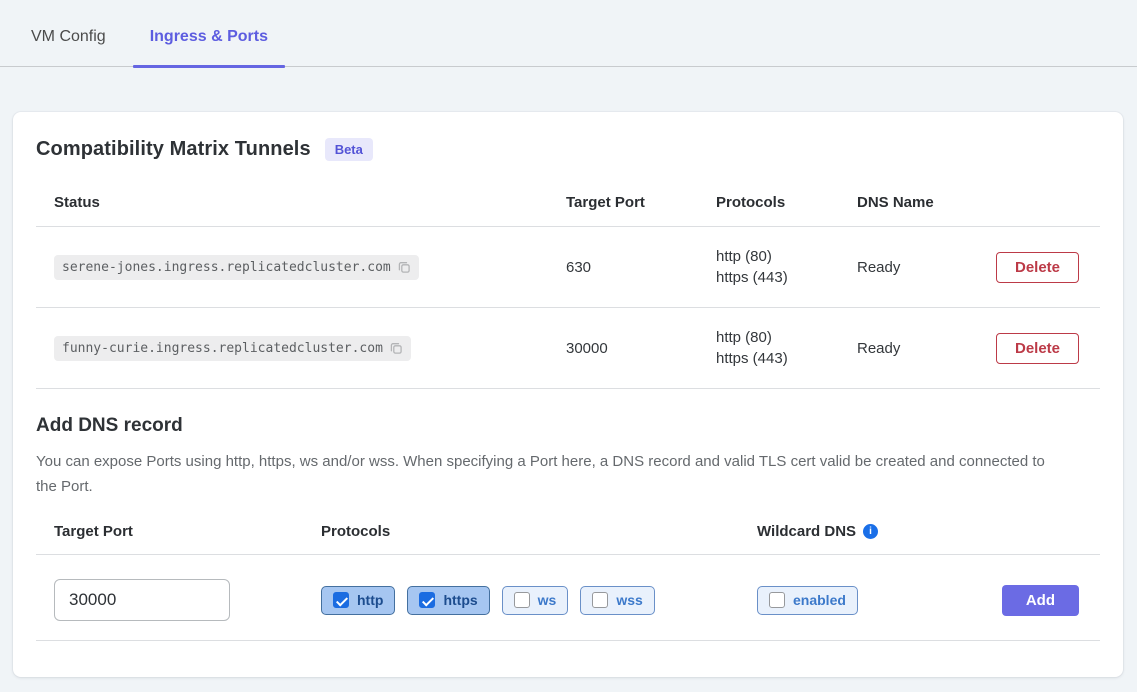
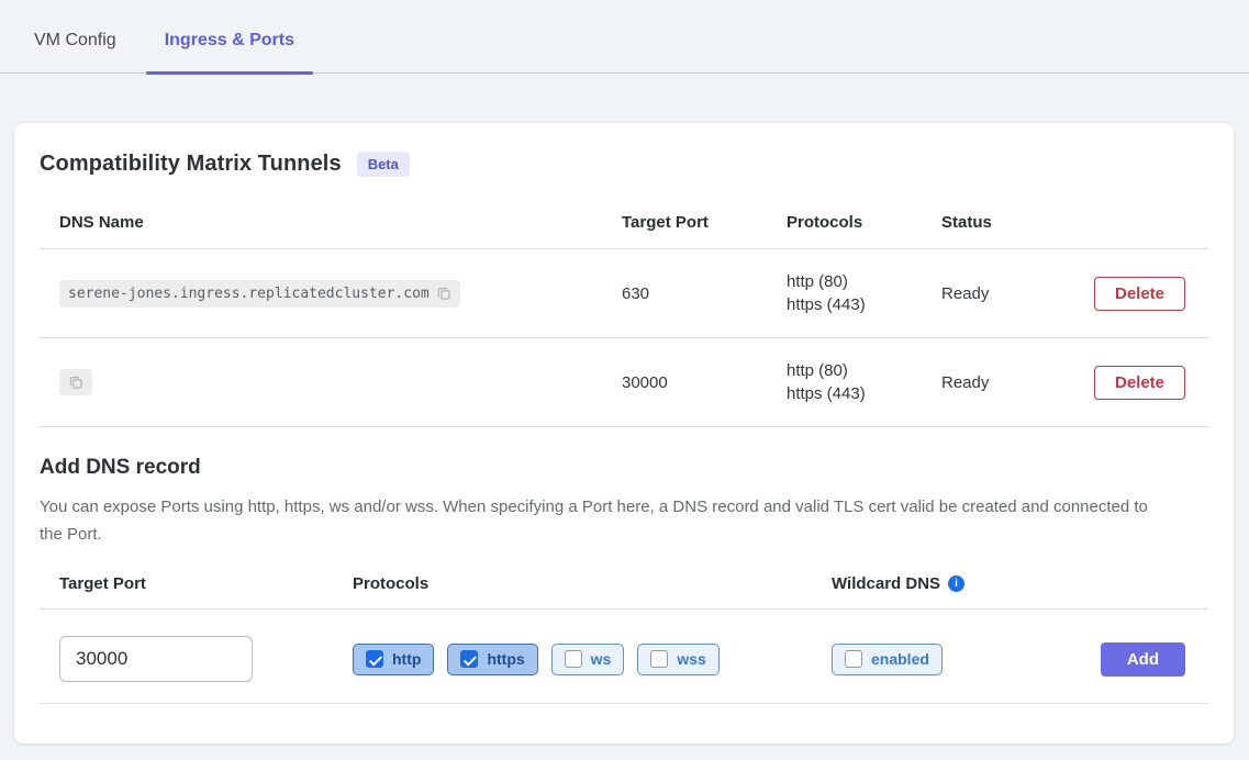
  VM Config
  Ingress & Ports
  Compatibility Matrix Tunnels
  Beta
- Status
+ DNS Name
  Target Port
  Protocols
- DNS Name
+ Status
  serene-jones.ingress.replicatedcluster.com
  630
  http (80)
  https (443)
  Ready
  Delete
- funny-curie.ingress.replicatedcluster.com
  30000
  http (80)
  https (443)
  Ready
  Delete
  Add DNS record
  You can expose Ports using http, https, ws and/or wss. When specifying a Port here, a DNS record and valid TLS cert valid be created and connected to the Port.
  Target Port
  Protocols
  Wildcard DNS
  i
  30000
  http
  https
  ws
  wss
  enabled
  Add
